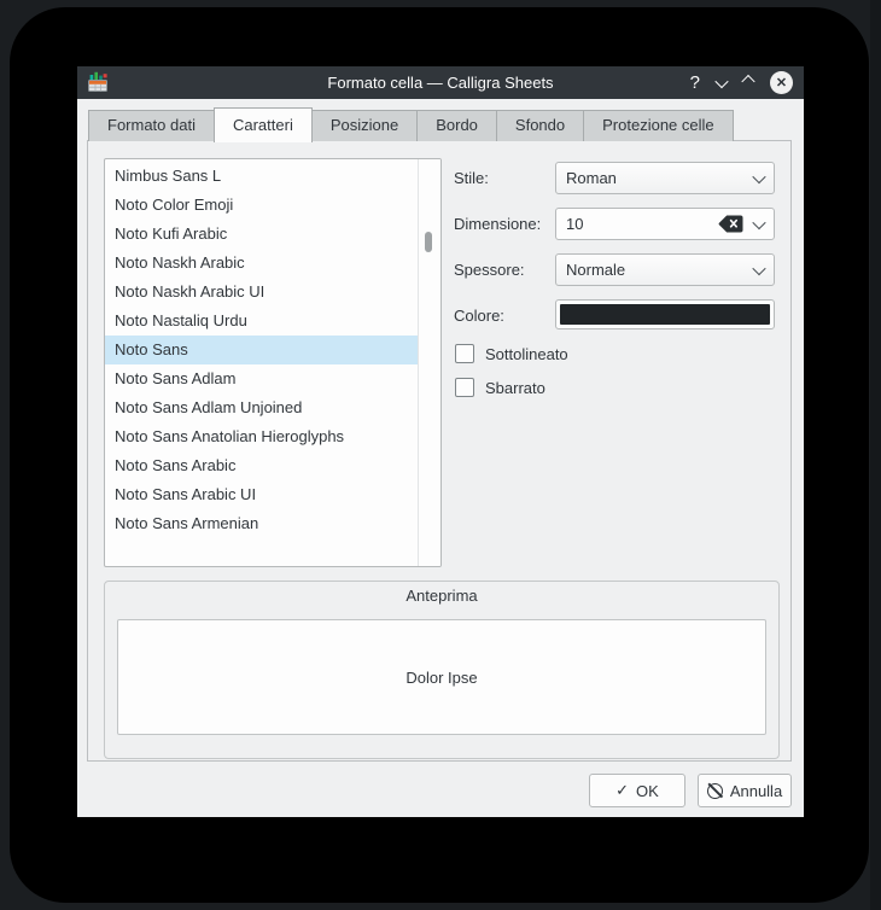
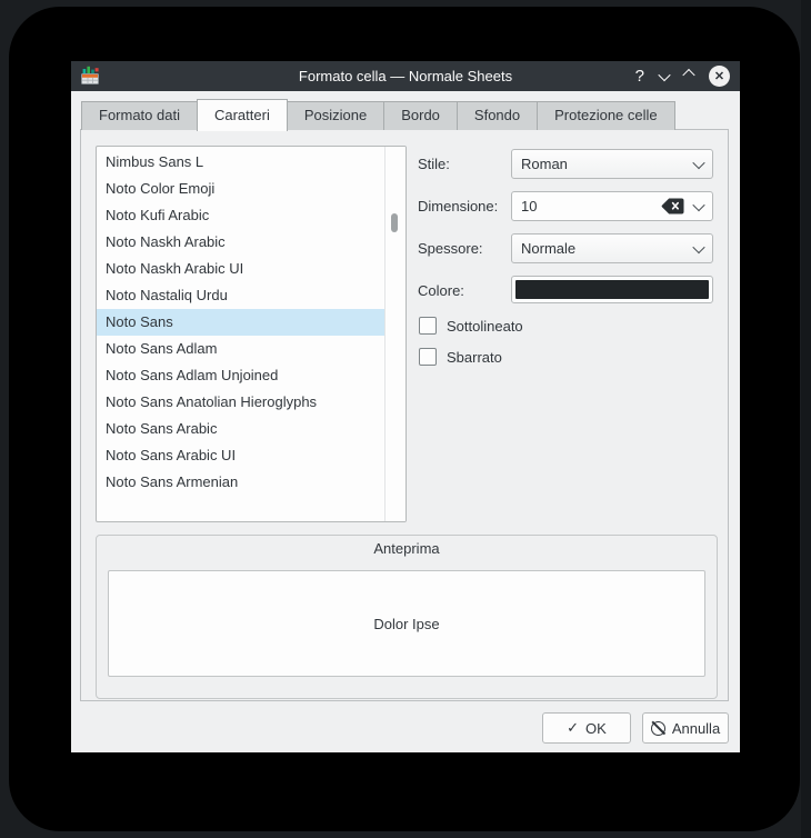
- Formato cella — Calligra Sheets
+ Formato cella — Normale Sheets
  ?
  ✕
  Formato dati
  Caratteri
  Posizione
  Bordo
  Sfondo
  Protezione celle
  Nimbus Sans L
  Noto Color Emoji
  Noto Kufi Arabic
  Noto Naskh Arabic
  Noto Naskh Arabic UI
  Noto Nastaliq Urdu
  Noto Sans
  Noto Sans Adlam
  Noto Sans Adlam Unjoined
  Noto Sans Anatolian Hieroglyphs
  Noto Sans Arabic
  Noto Sans Arabic UI
  Noto Sans Armenian
  Stile:
  Roman
  Dimensione:
  10
  Spessore:
  Normale
  Colore:
  Sottolineato
  Sbarrato
  Anteprima
  Dolor Ipse
  ✓
  OK
  Annulla
